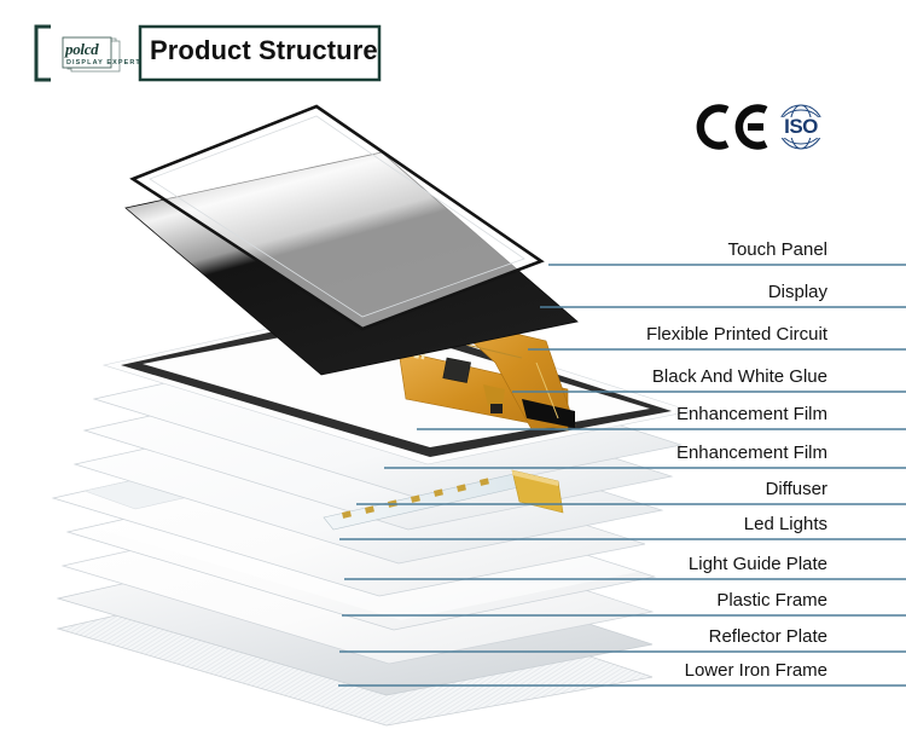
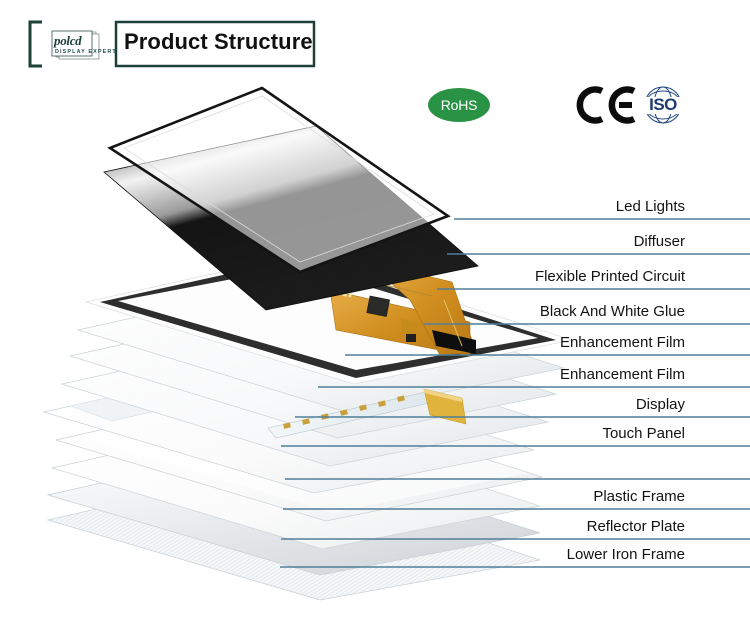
  polcd
  Product Structure
+ RoHS
  ISO
- Touch Panel
+ Led Lights
- Display
+ Diffuser
  Flexible Printed Circuit
  Black And White Glue
  Enhancement Film
  Enhancement Film
- Diffuser
+ Display
- Led Lights
+ Touch Panel
- Light Guide Plate
  Plastic Frame
  Reflector Plate
  Lower Iron Frame
